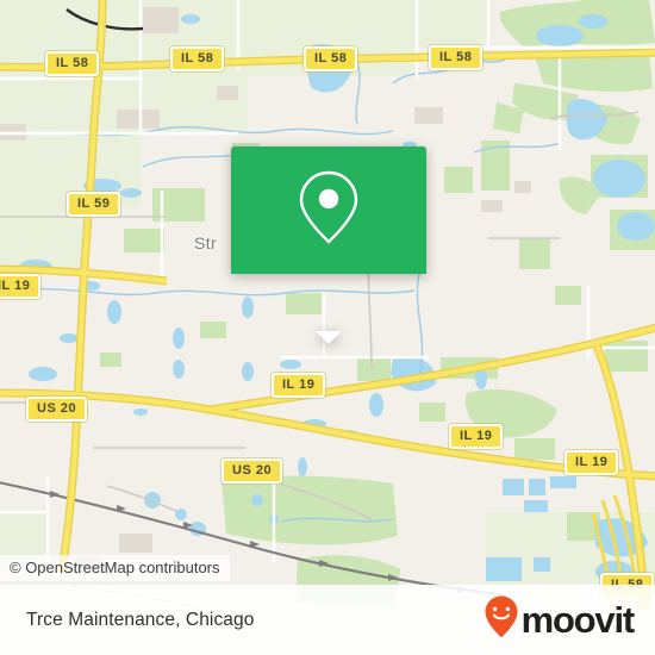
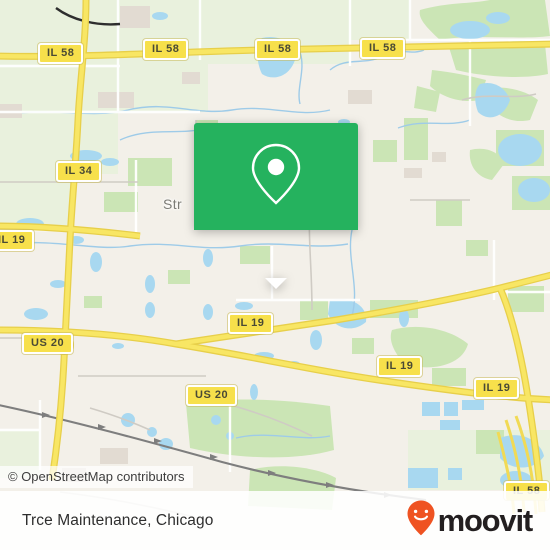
  Str
  IL 58
  IL 58
  IL 58
  IL 58
- IL 59
+ IL 34
  L 19
  US 20
  IL 19
  IL 19
  US 20
  IL 19
  IL 58
  © OpenStreetMap contributors
  Trce Maintenance, Chicago
  moovit
